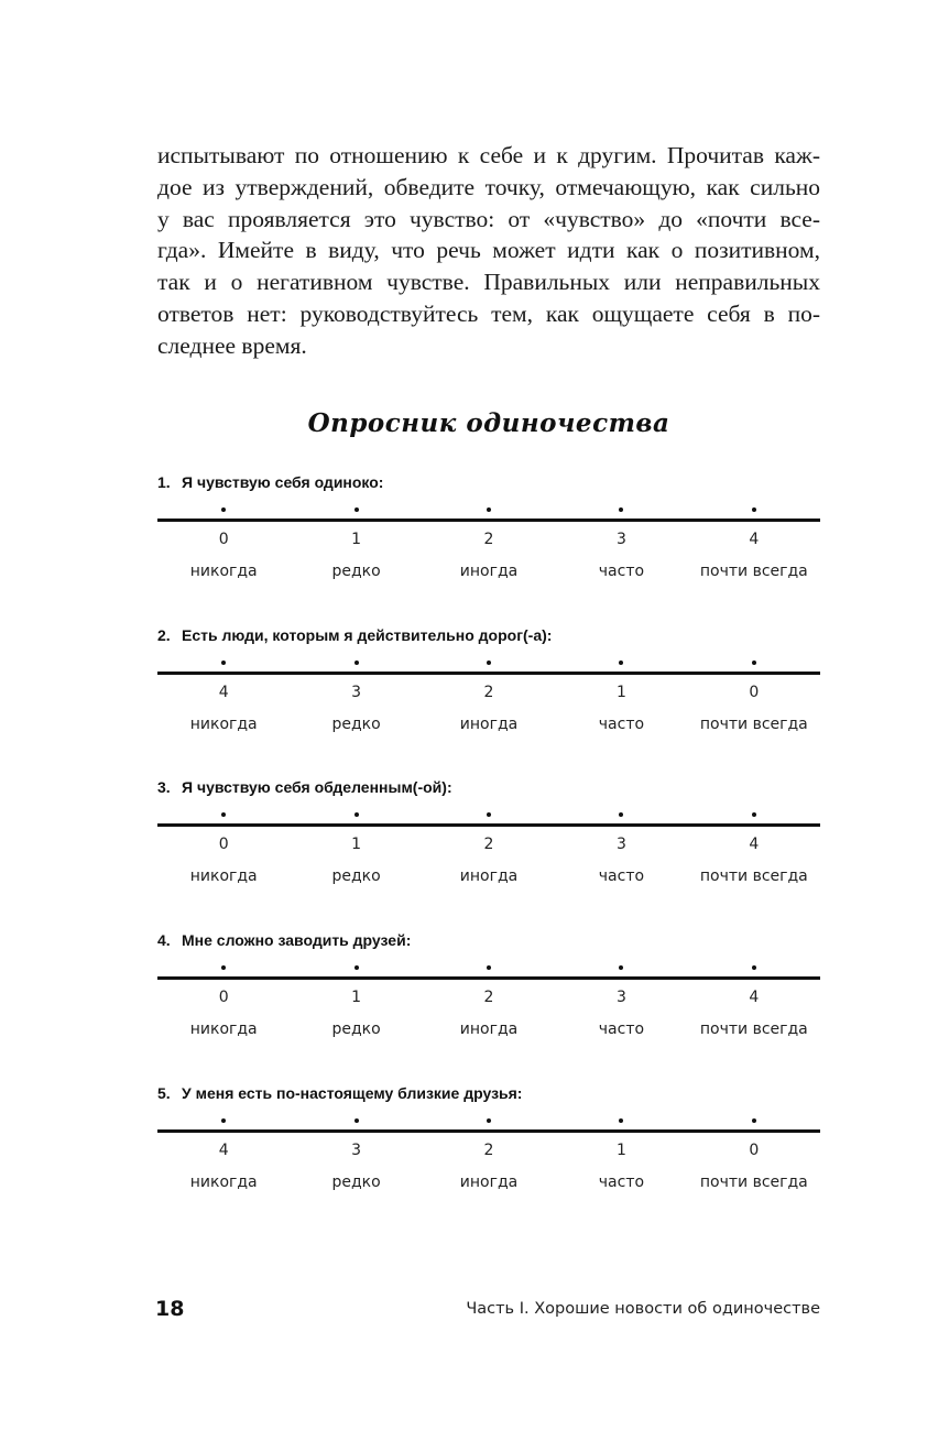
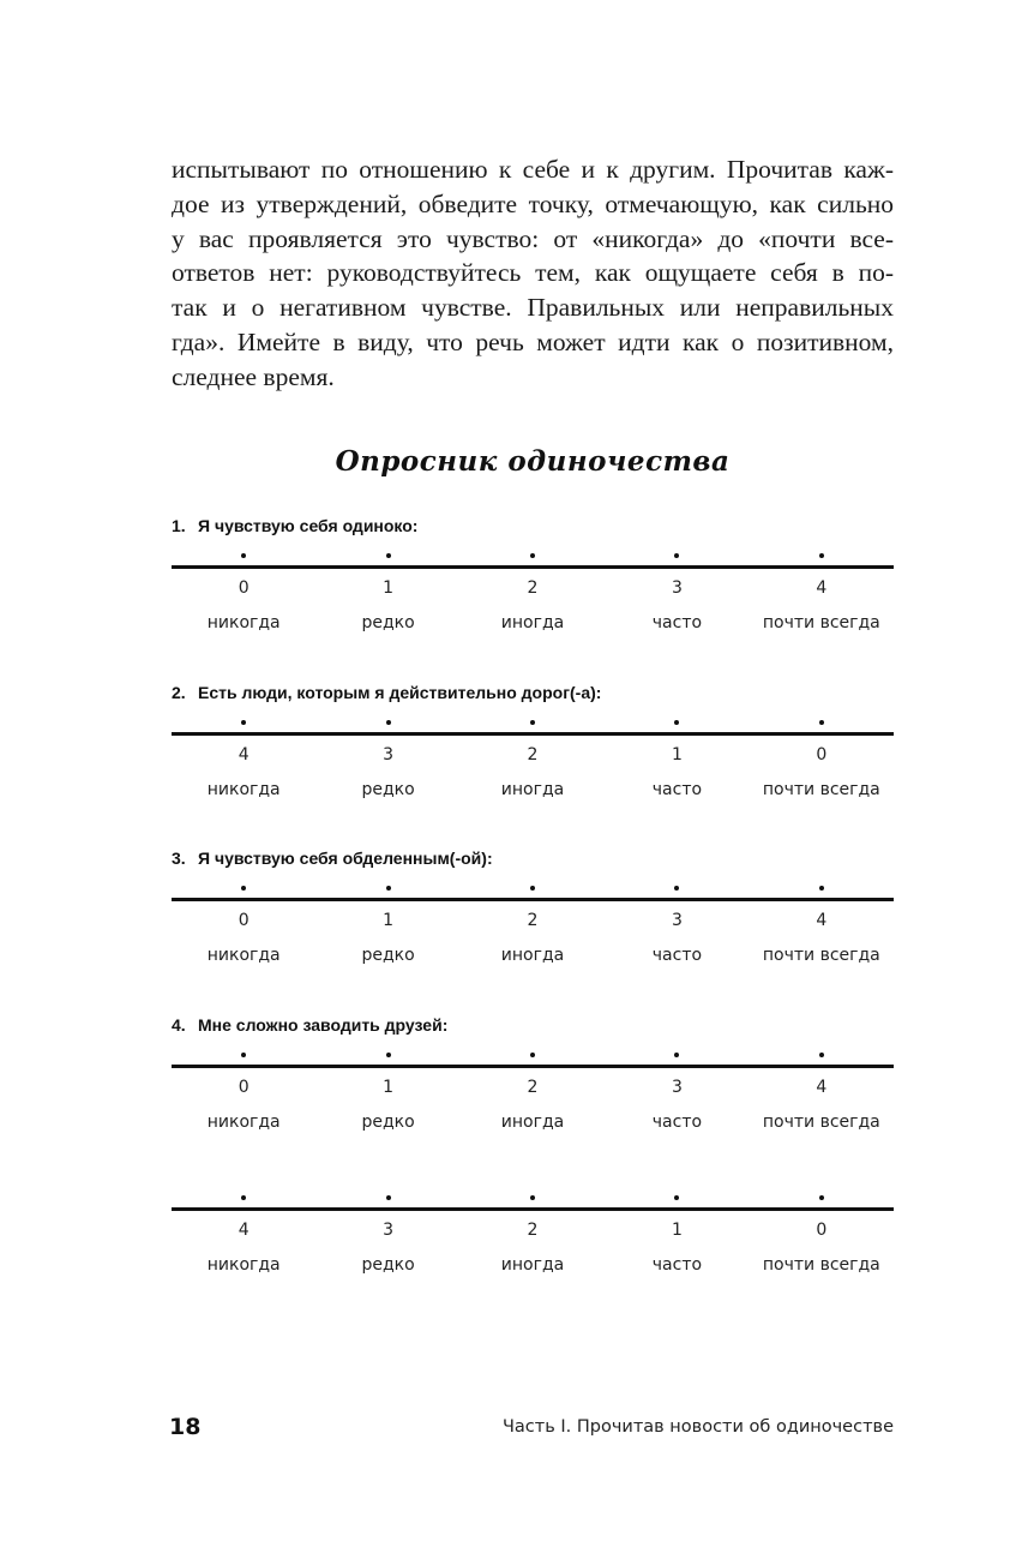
  испытывают по отношению к себе и к другим. Прочитав каж-
  дое из утверждений, обведите точку, отмечающую, как сильно
- у вас проявляется это чувство: от «чувство» до «почти все-
+ у вас проявляется это чувство: от «никогда» до «почти все-
- гда». Имейте в виду, что речь может идти как о позитивном,
+ ответов нет: руководствуйтесь тем, как ощущаете себя в по-
  так и о негативном чувстве. Правильных или неправильных
- ответов нет: руководствуйтесь тем, как ощущаете себя в по-
+ гда». Имейте в виду, что речь может идти как о позитивном,
  следнее время.
  Опросник одиночества
  1. Я чувствую себя одиноко:
  0
  1
  2
  3
  4
  никогда
  редко
  иногда
  часто
  почти всегда
  2. Есть люди, которым я действительно дорог(-а):
  4
  3
  2
  1
  0
  никогда
  редко
  иногда
  часто
  почти всегда
  3. Я чувствую себя обделенным(-ой):
  0
  1
  2
  3
  4
  никогда
  редко
  иногда
  часто
  почти всегда
  4. Мне сложно заводить друзей:
  0
  1
  2
  3
  4
  никогда
  редко
  иногда
  часто
  почти всегда
- 5. У меня есть по-настоящему близкие друзья:
  4
  3
  2
  1
  0
  никогда
  редко
  иногда
  часто
  почти всегда
  18
- Часть I. Хорошие новости об одиночестве
+ Часть I. Прочитав новости об одиночестве
